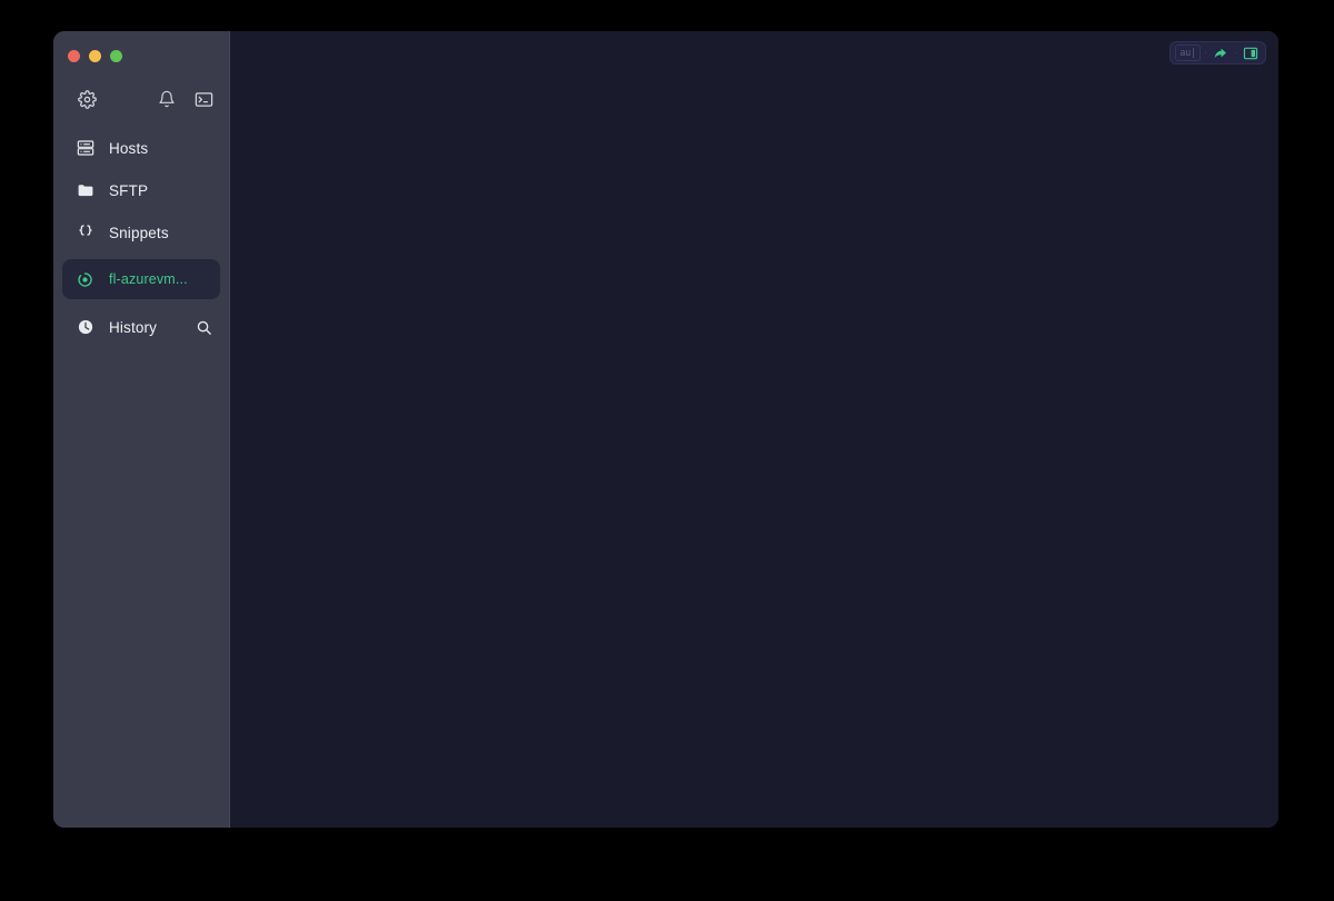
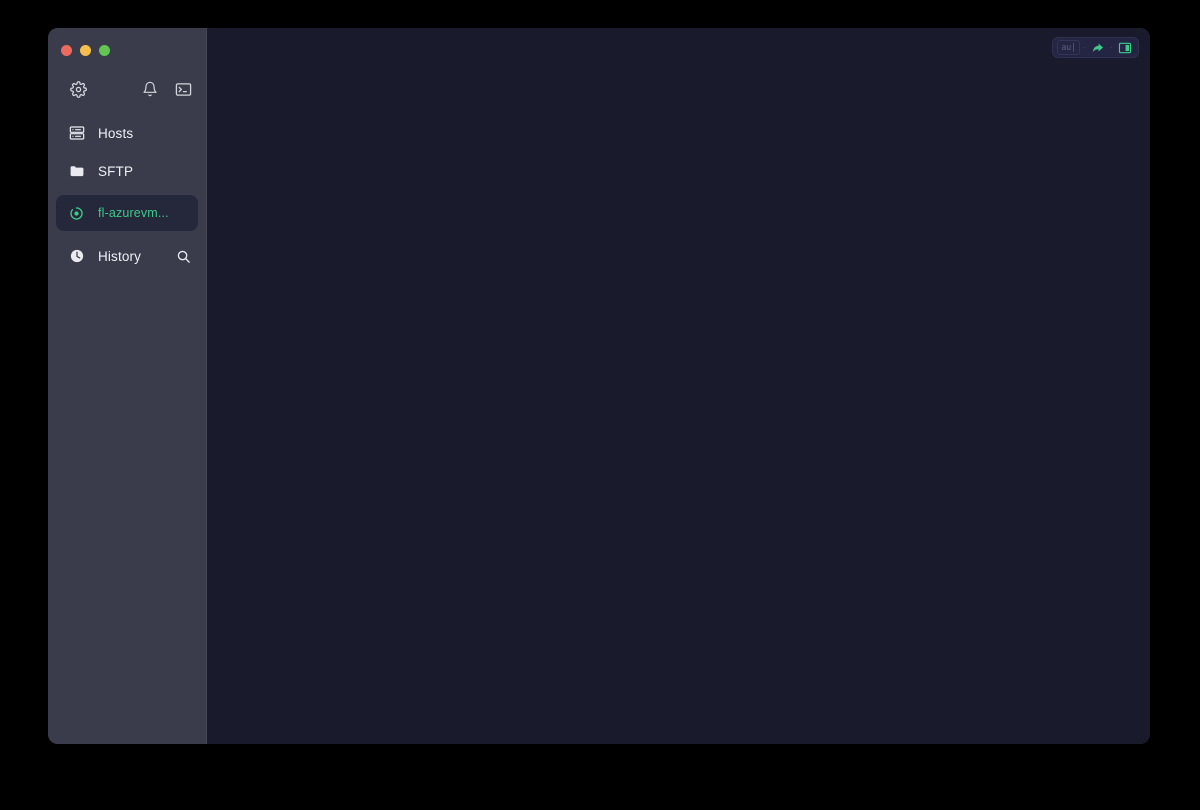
  Hosts
  SFTP
- Snippets
  fl-azurevm...
  History
  au|
  ·
  ·
